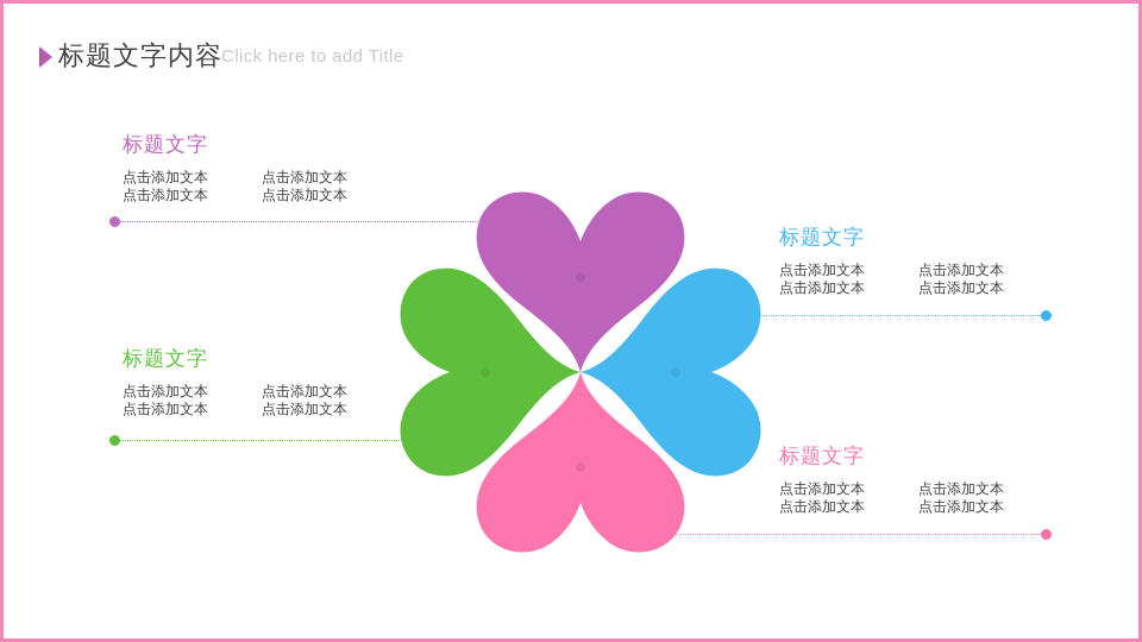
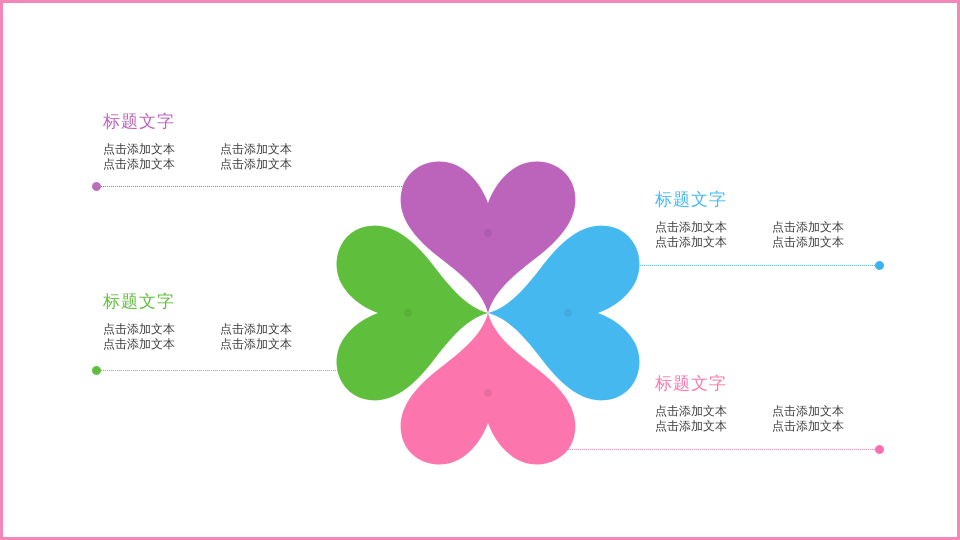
- 标题文字内容
- Click here to add Title
  标题文字
  点击添加文本
  点击添加文本
  点击添加文本
  点击添加文本
  标题文字
  点击添加文本
  点击添加文本
  点击添加文本
  点击添加文本
  标题文字
  点击添加文本
  点击添加文本
  点击添加文本
  点击添加文本
  标题文字
  点击添加文本
  点击添加文本
  点击添加文本
  点击添加文本
